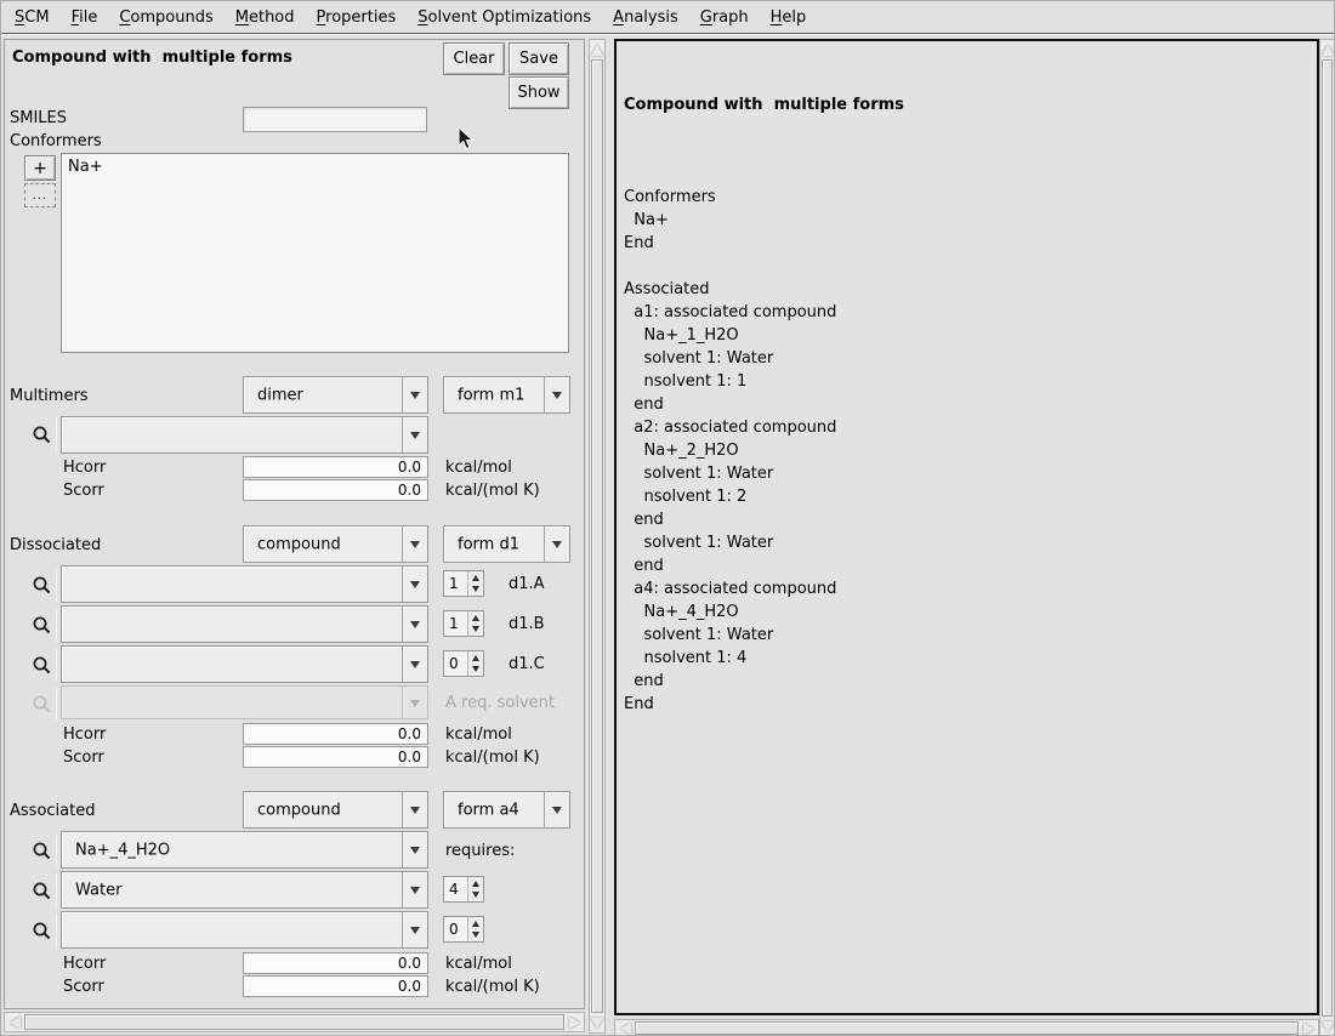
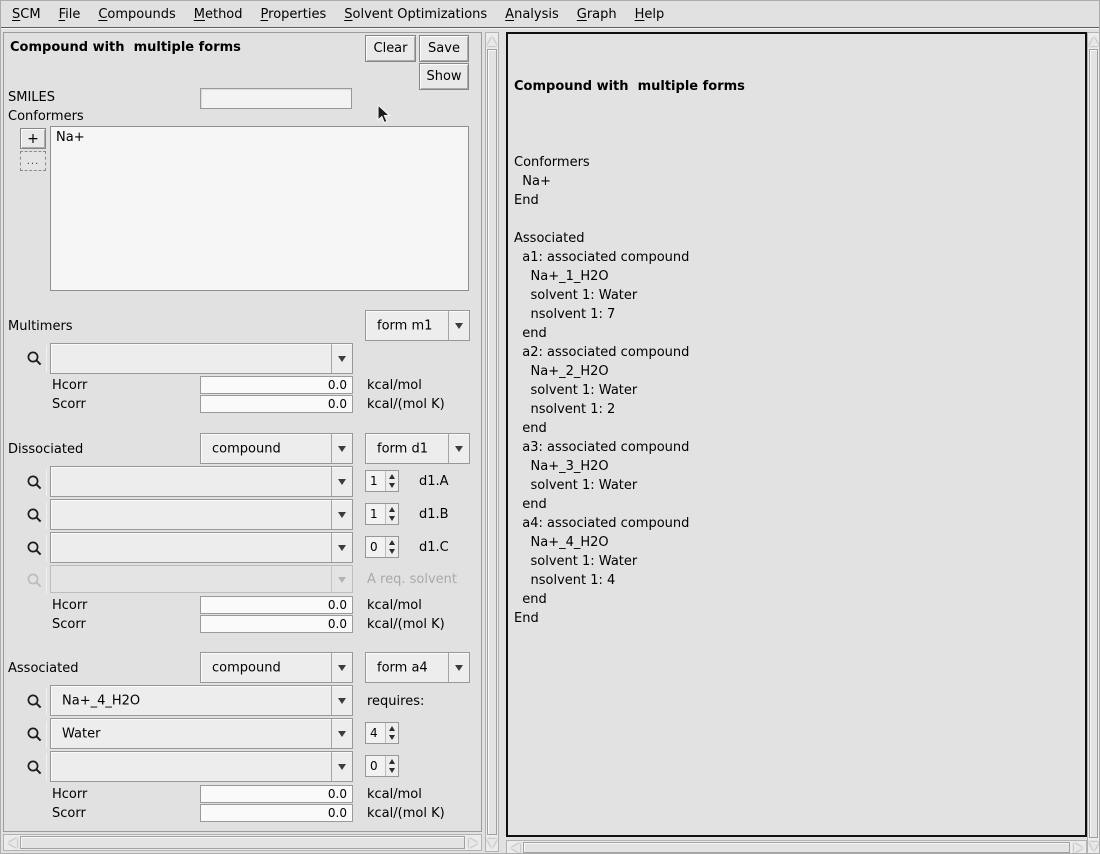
  SCM
  File
  Compounds
  Method
  Properties
  Solvent Optimizations
  Analysis
  Graph
  Help
  Compound with multiple forms
  Clear
  Save
  Show
  SMILES
  Conformers
  +
  ...
  Na+
  Multimers
- dimer
  form m1
  Hcorr
  0.0
  kcal/mol
  Scorr
  0.0
  kcal/(mol K)
  Dissociated
  compound
  form d1
  1
  d1.A
  1
  d1.B
  0
  d1.C
  A req. solvent
  Hcorr
  0.0
  kcal/mol
  Scorr
  0.0
  kcal/(mol K)
  Associated
  compound
  form a4
  Na+_4_H2O
  requires:
  Water
  4
  0
  Hcorr
  0.0
  kcal/mol
  Scorr
  0.0
  kcal/(mol K)
  Compound with multiple forms
  Conformers
  Na+
  End
  Associated
  a1: associated compound
  Na+_1_H2O
  solvent 1: Water
- nsolvent 1: 1
+ nsolvent 1: 7
  end
  a2: associated compound
  Na+_2_H2O
  solvent 1: Water
  nsolvent 1: 2
  end
+ a3: associated compound
+ Na+_3_H2O
  solvent 1: Water
  end
  a4: associated compound
  Na+_4_H2O
  solvent 1: Water
  nsolvent 1: 4
  end
  End
